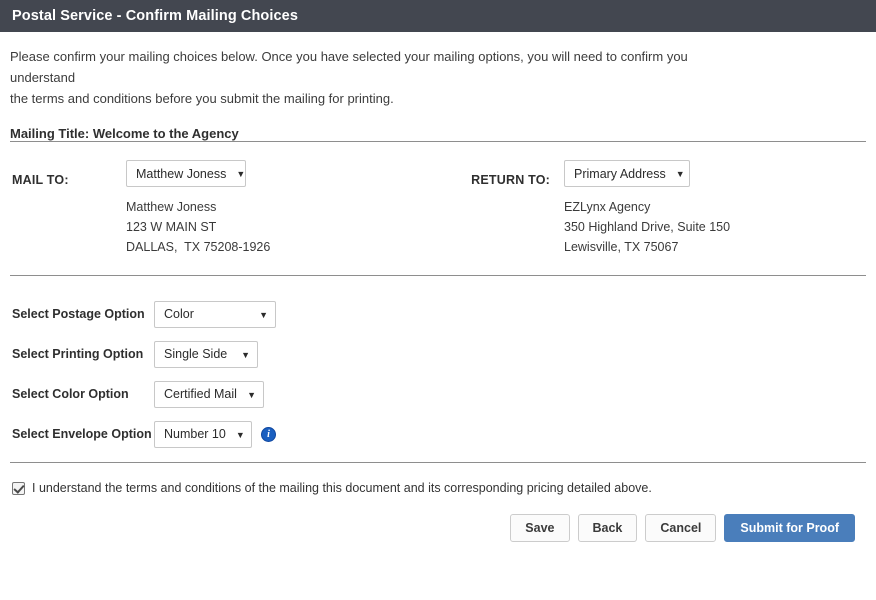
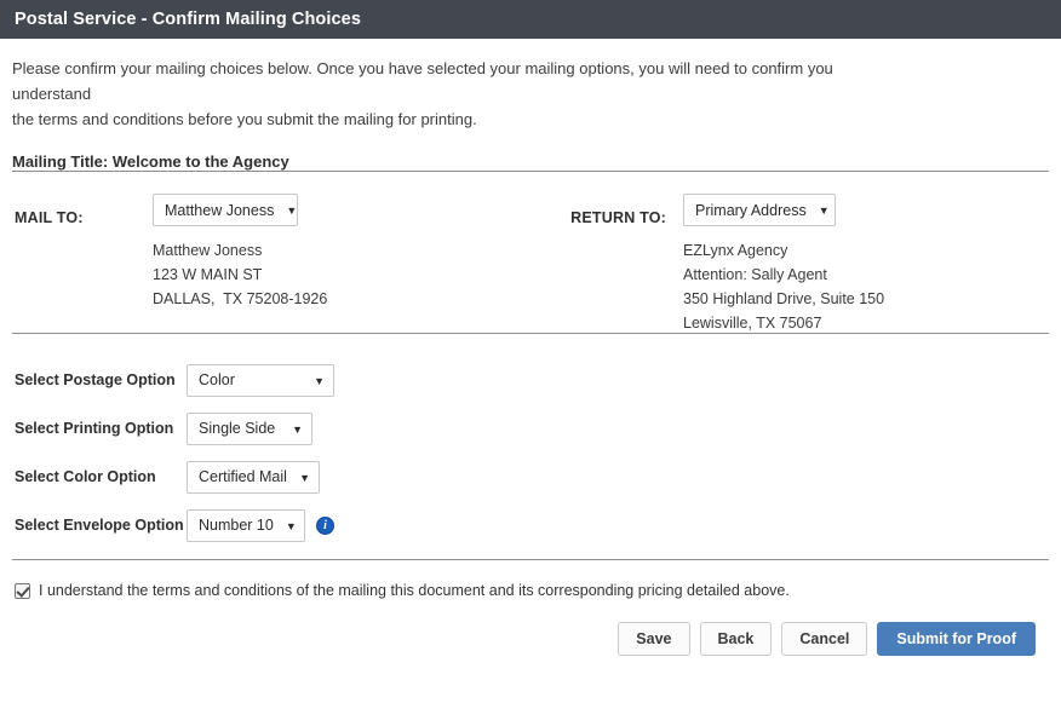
  Postal Service - Confirm Mailing Choices
  Please confirm your mailing choices below. Once you have selected your mailing options, you will need to confirm you understand
  the terms and conditions before you submit the mailing for printing.
  Mailing Title: Welcome to the Agency
  MAIL TO:
  Matthew Joness
  ▼
  Matthew Joness
  123 W MAIN ST
  DALLAS, TX 75208-1926
  RETURN TO:
  Primary Address
  ▼
  EZLynx Agency
+ Attention: Sally Agent
  350 Highland Drive, Suite 150
  Lewisville, TX 75067
  Select Postage Option
  Color
  ▼
  Select Printing Option
  Single Side
  ▼
  Select Color Option
  Certified Mail
  ▼
  Select Envelope Option
  Number 10
  ▼
  i
  I understand the terms and conditions of the mailing this document and its corresponding pricing detailed above.
  Save
  Back
  Cancel
  Submit for Proof
